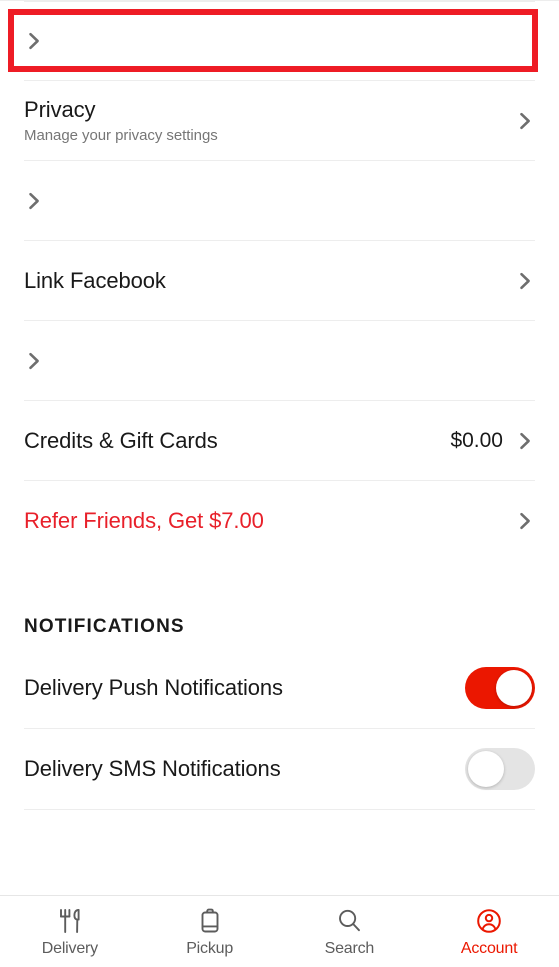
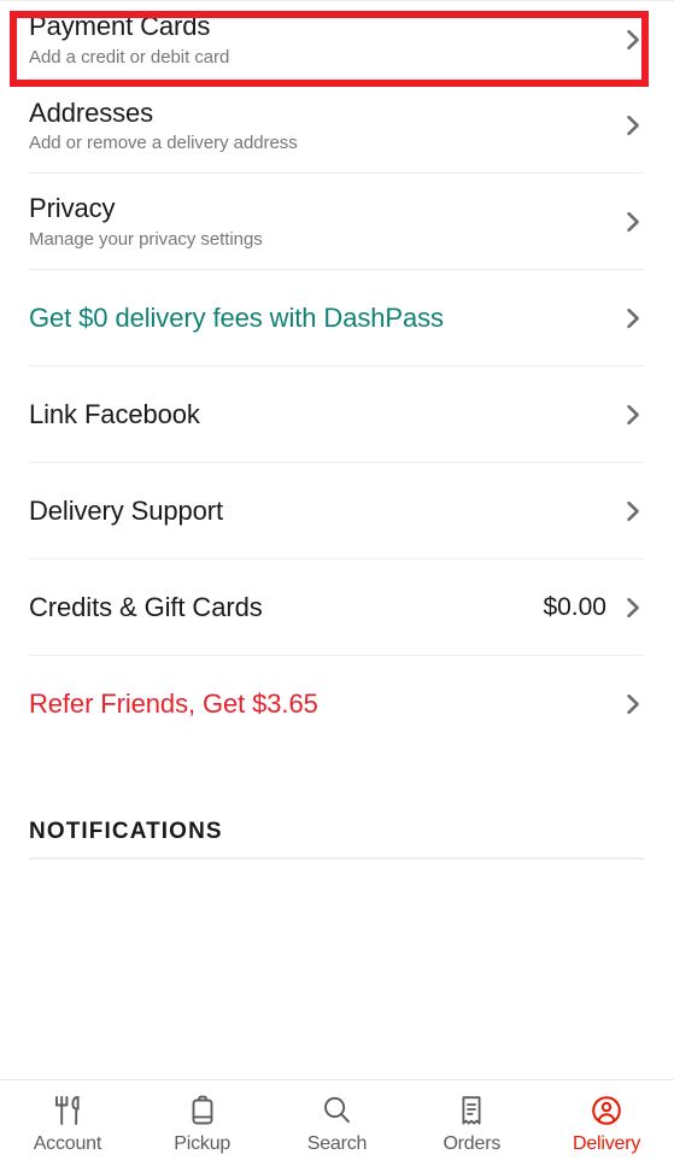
+ Payment Cards
+ Add a credit or debit card
+ Addresses
+ Add or remove a delivery address
  Privacy
  Manage your privacy settings
+ Get $0 delivery fees with DashPass
  Link Facebook
+ Delivery Support
  Credits & Gift Cards
  $0.00
- Refer Friends, Get $7.00
+ Refer Friends, Get $3.65
  NOTIFICATIONS
- Delivery Push Notifications
- Delivery SMS Notifications
- Delivery
+ Account
  Pickup
  Search
+ Orders
- Account
+ Delivery
